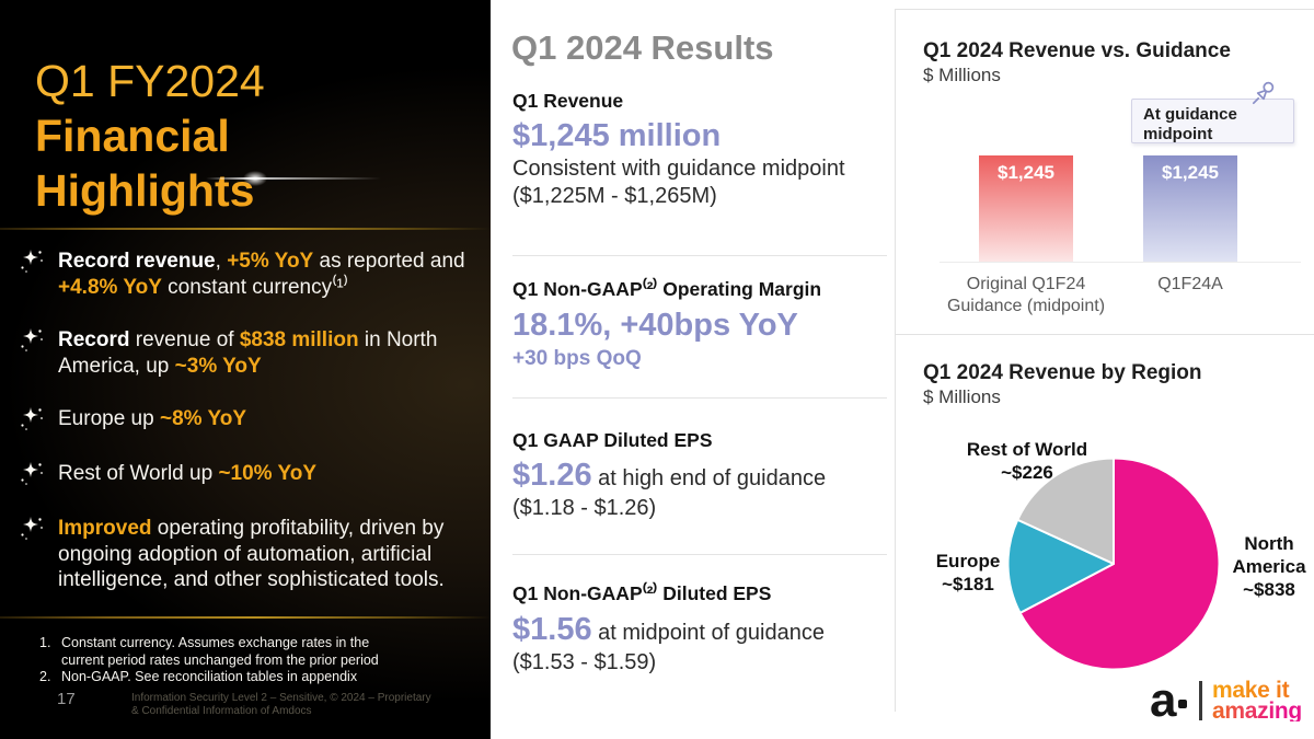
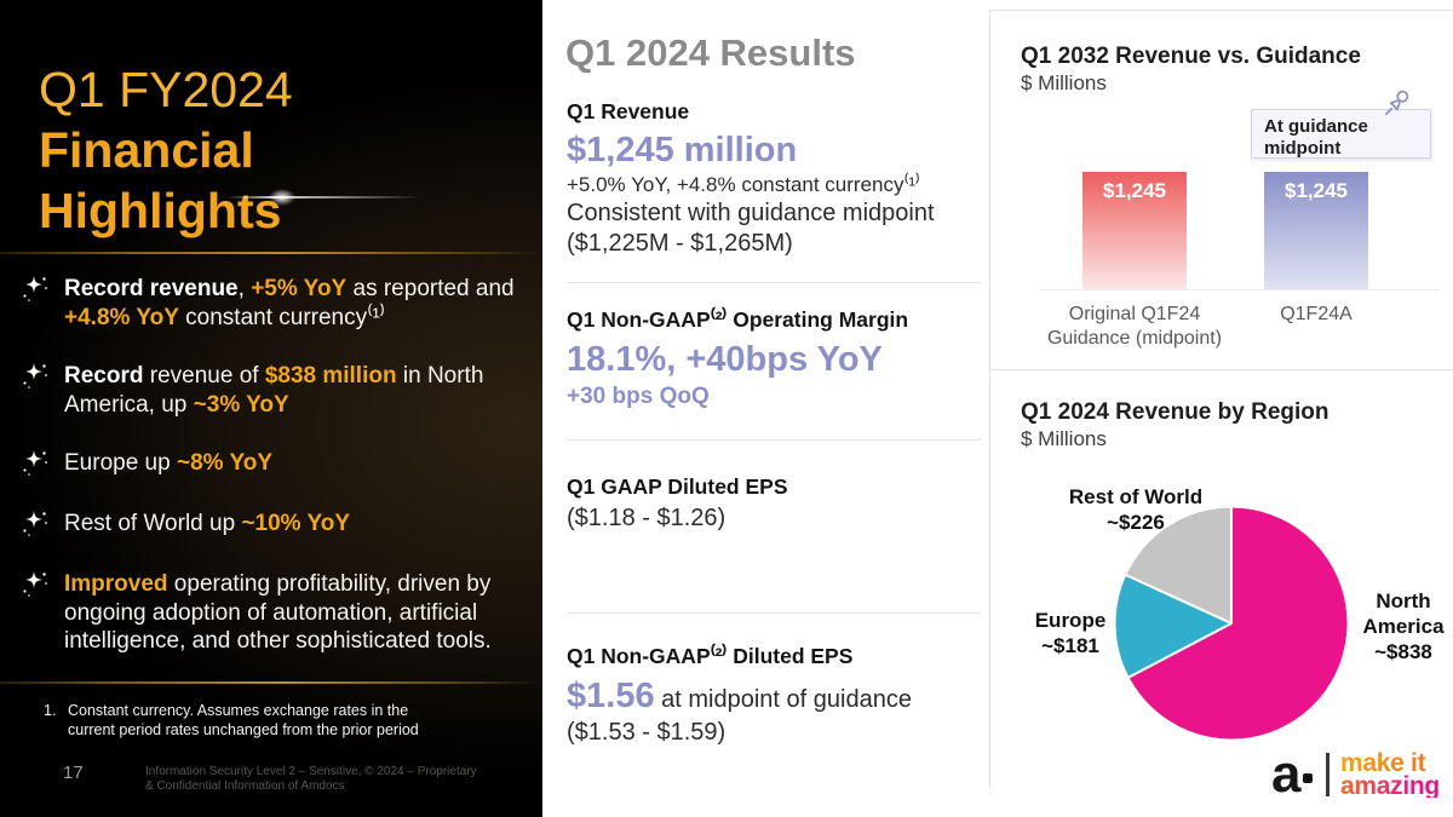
  Q1 FY2024
  Financial
  Highligh
  Record revenue, +5% YoY as reported and +4.8% YoY constant currency⁽¹⁾
  Record revenue of $838 million in North America, up ~3% YoY
  Europe up ~8% YoY
  Rest of World up ~10% YoY
  Improved operating profitability, driven by ongoing adoption of automation, artificial intelligence, and other sophisticated tools.
  1.
  Constant currency. Assumes exchange rates in the current period rates unchanged from the prior period
- 2.
- Non-GAAP. See reconciliation tables in appendix
  17
  Information Security Level 2 – Sensitive, © 2024 – Proprietary & Confidential Information of Amdocs
  Q1 2024 Results
  Q1 Revenue
  $1,245 million
+ +5.0% YoY, +4.8% constant currency⁽¹⁾
  Consistent with guidance midpoint
  ($1,225M - $1,265M)
  Q1 Non-GAAP⁽²⁾ Operating Margin
  18.1%, +40bps YoY
  +30 bps QoQ
  Q1 GAAP Diluted EPS
- $1.26 at high end of guidance
  ($1.18 - $1.26)
  Q1 Non-GAAP⁽²⁾ Diluted EPS
  $1.56 at midpoint of guidance
  ($1.53 - $1.59)
- Q1 2024 Revenue vs. Guidance
+ Q1 2032 Revenue vs. Guidance
  $ Millions
  At guidance midpoint
  $1,245
  Original Q1F24
  Guidance (midpoint)
  $1,245
  Q1F24A
  Q1 2024 Revenue by Region
  $ Millions
  Rest of World
  ~$226
  Europe
  ~$181
  North
  America
  ~$838
  a
  make it
  amazing
